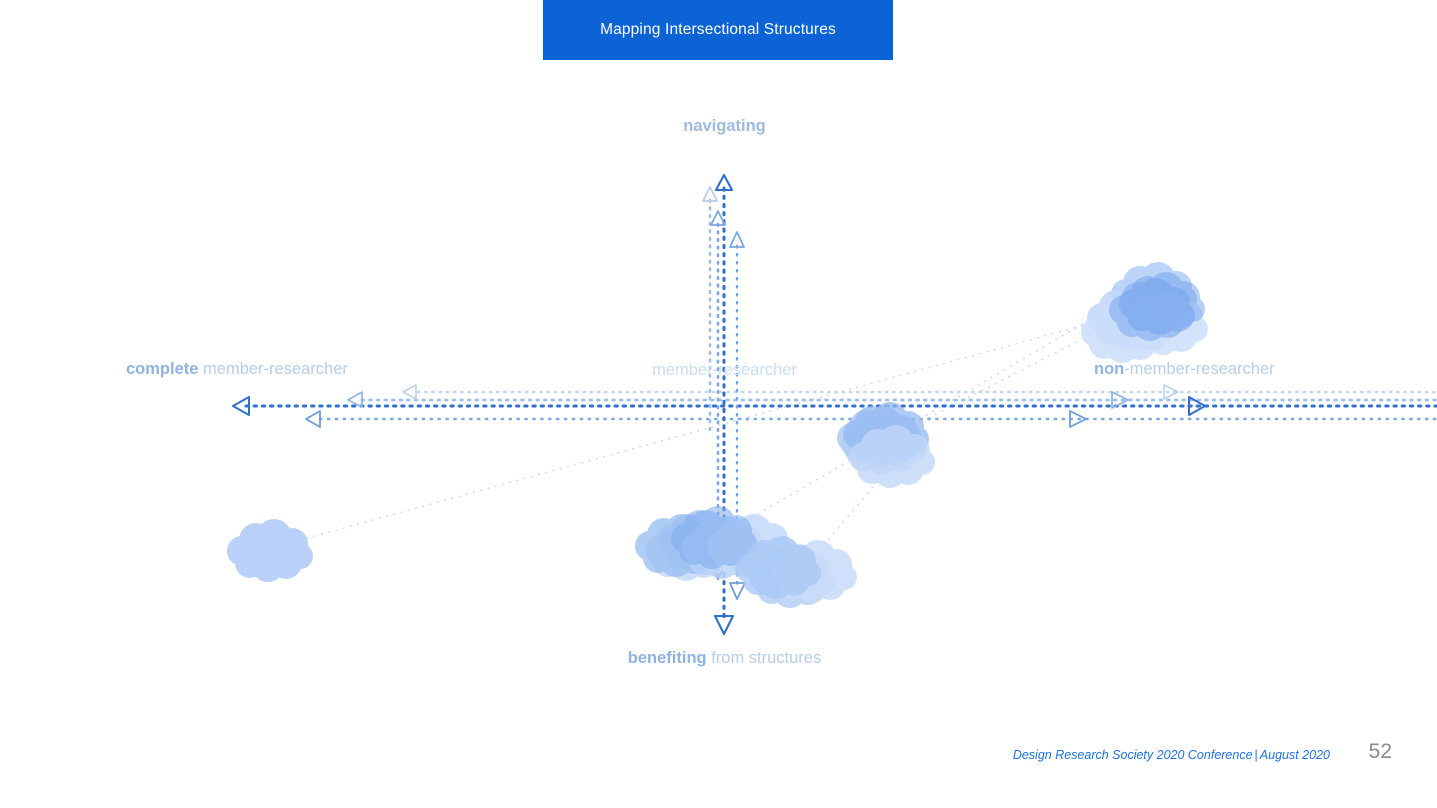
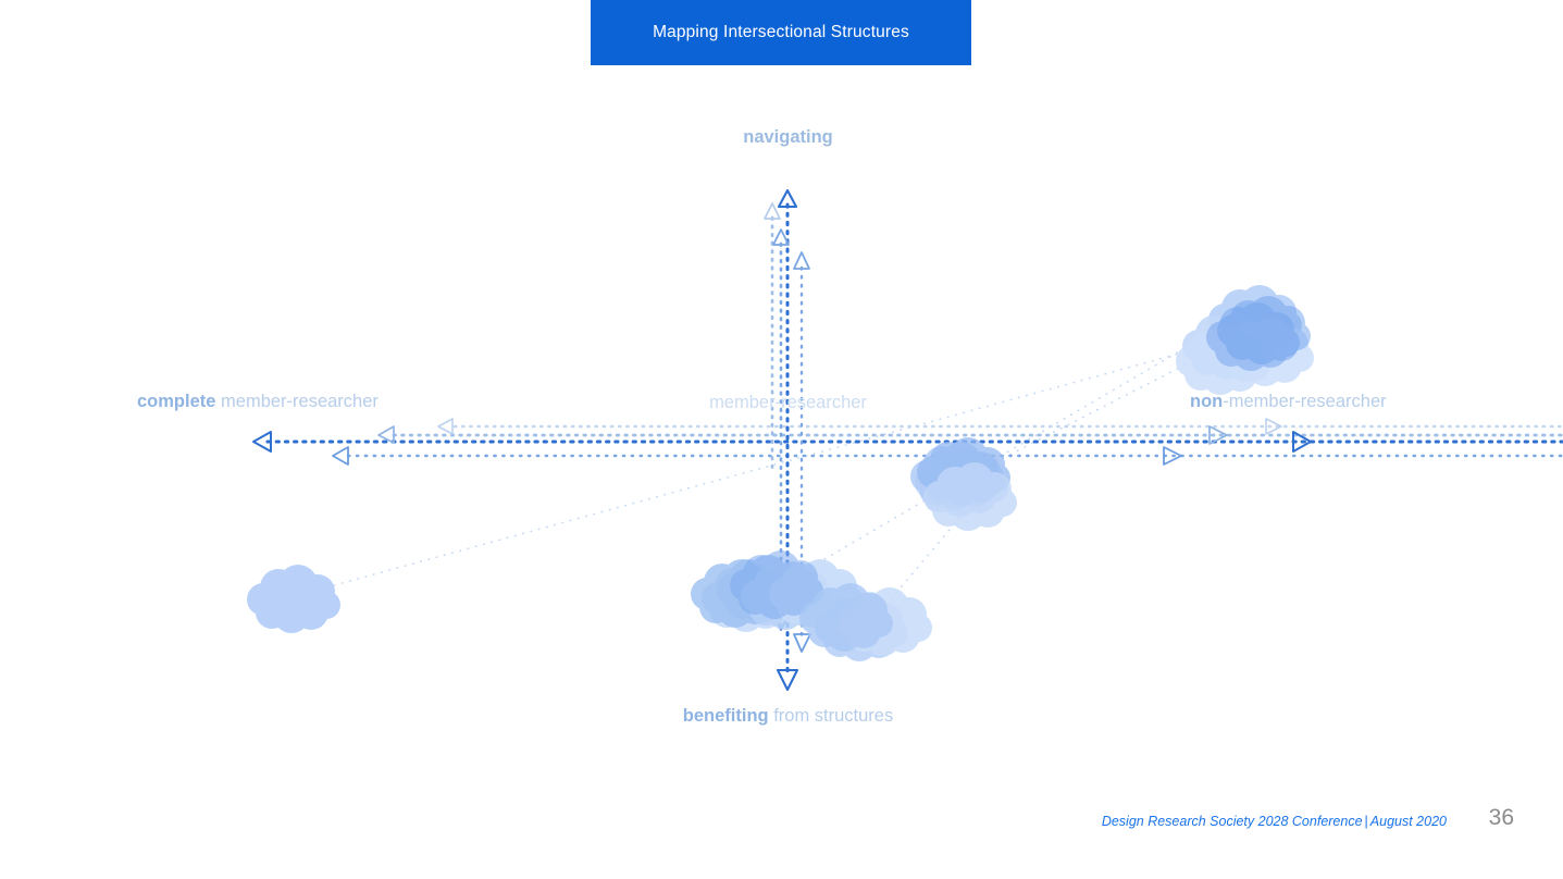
  Mapping Intersectional Structures
  navigating
  benefiting from structures
  complete member-researcher
  non-member-researcher
  member-researcher
- Design Research Society 2020 Conference | August 2020
+ Design Research Society 2028 Conference | August 2020
- 52
+ 36
